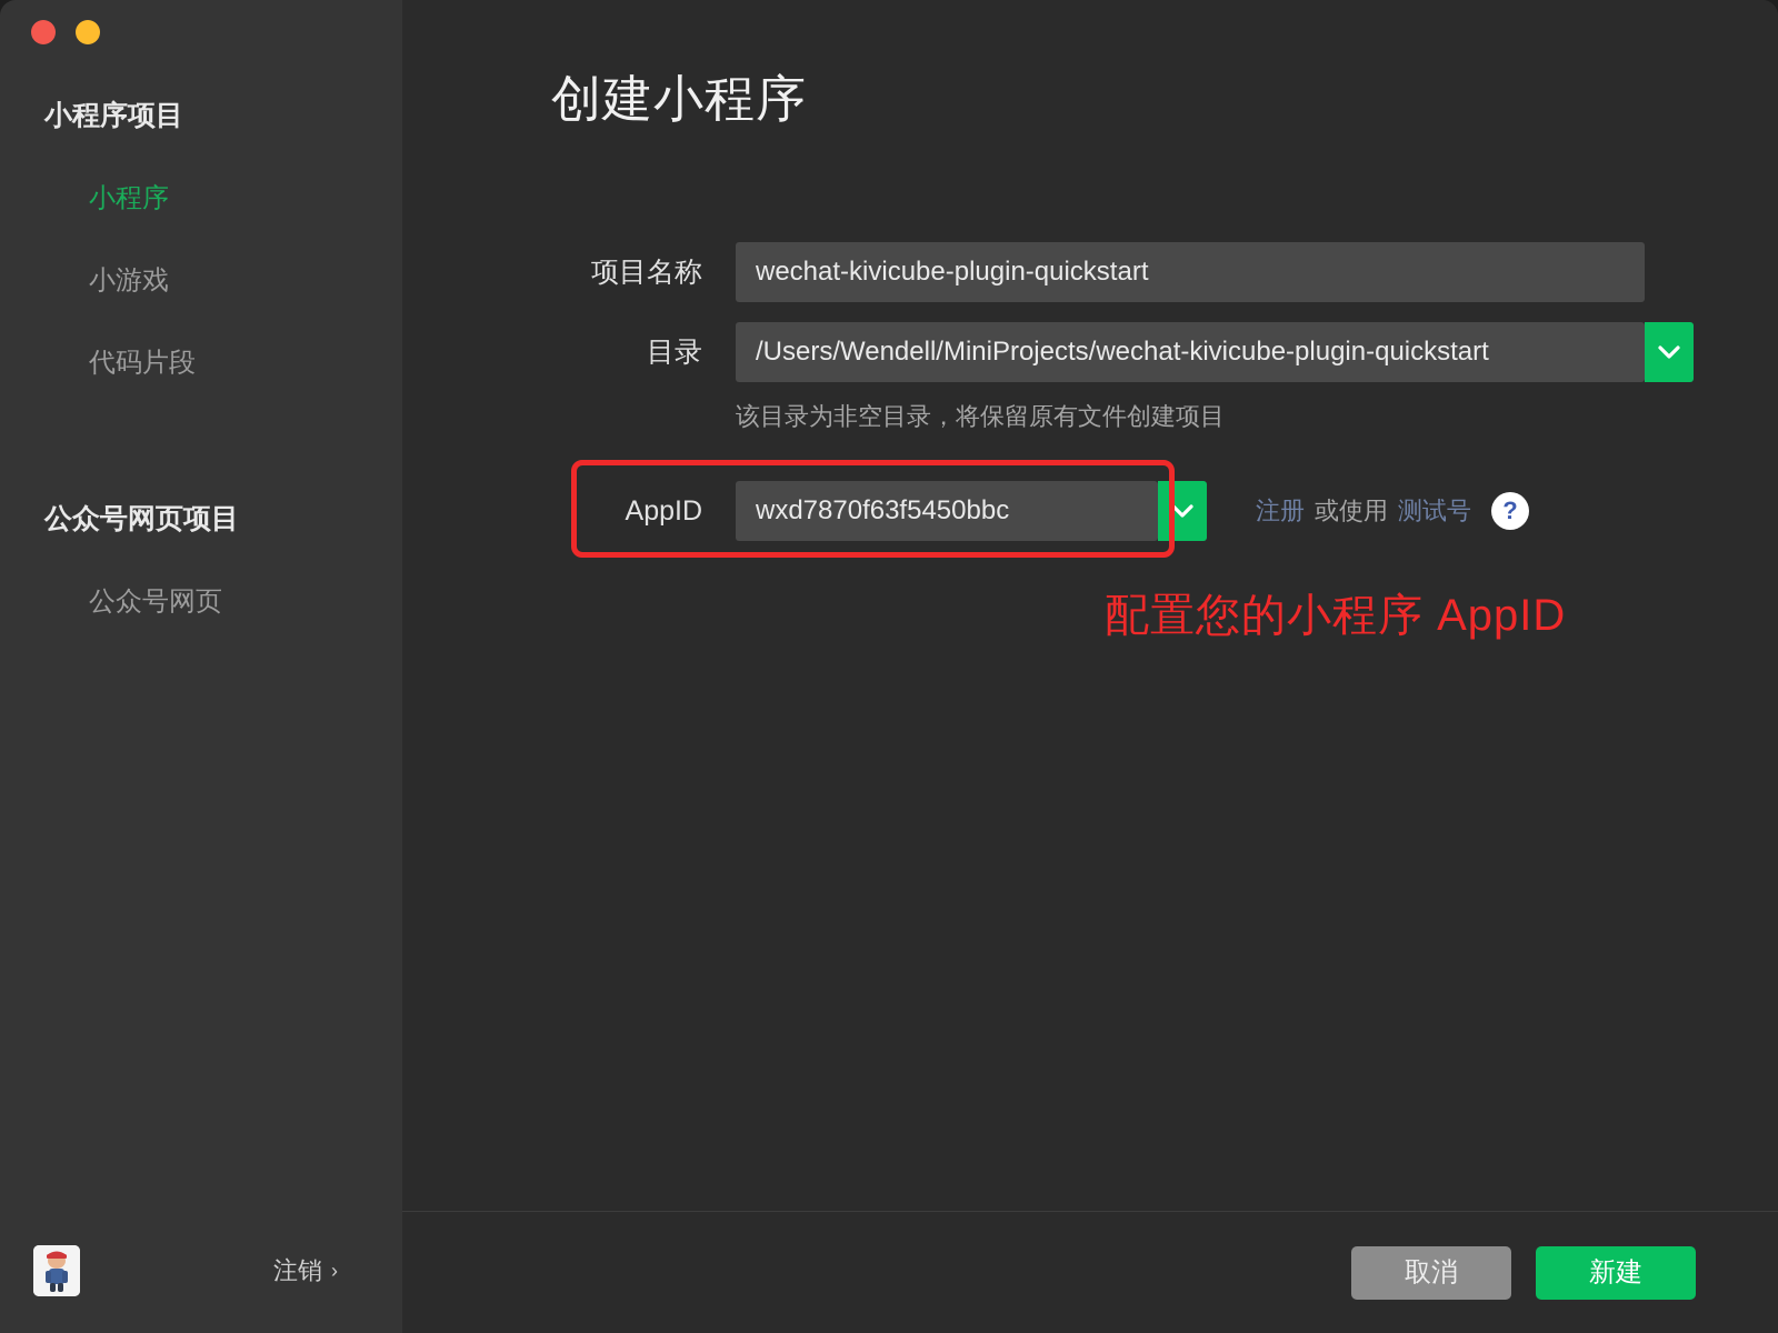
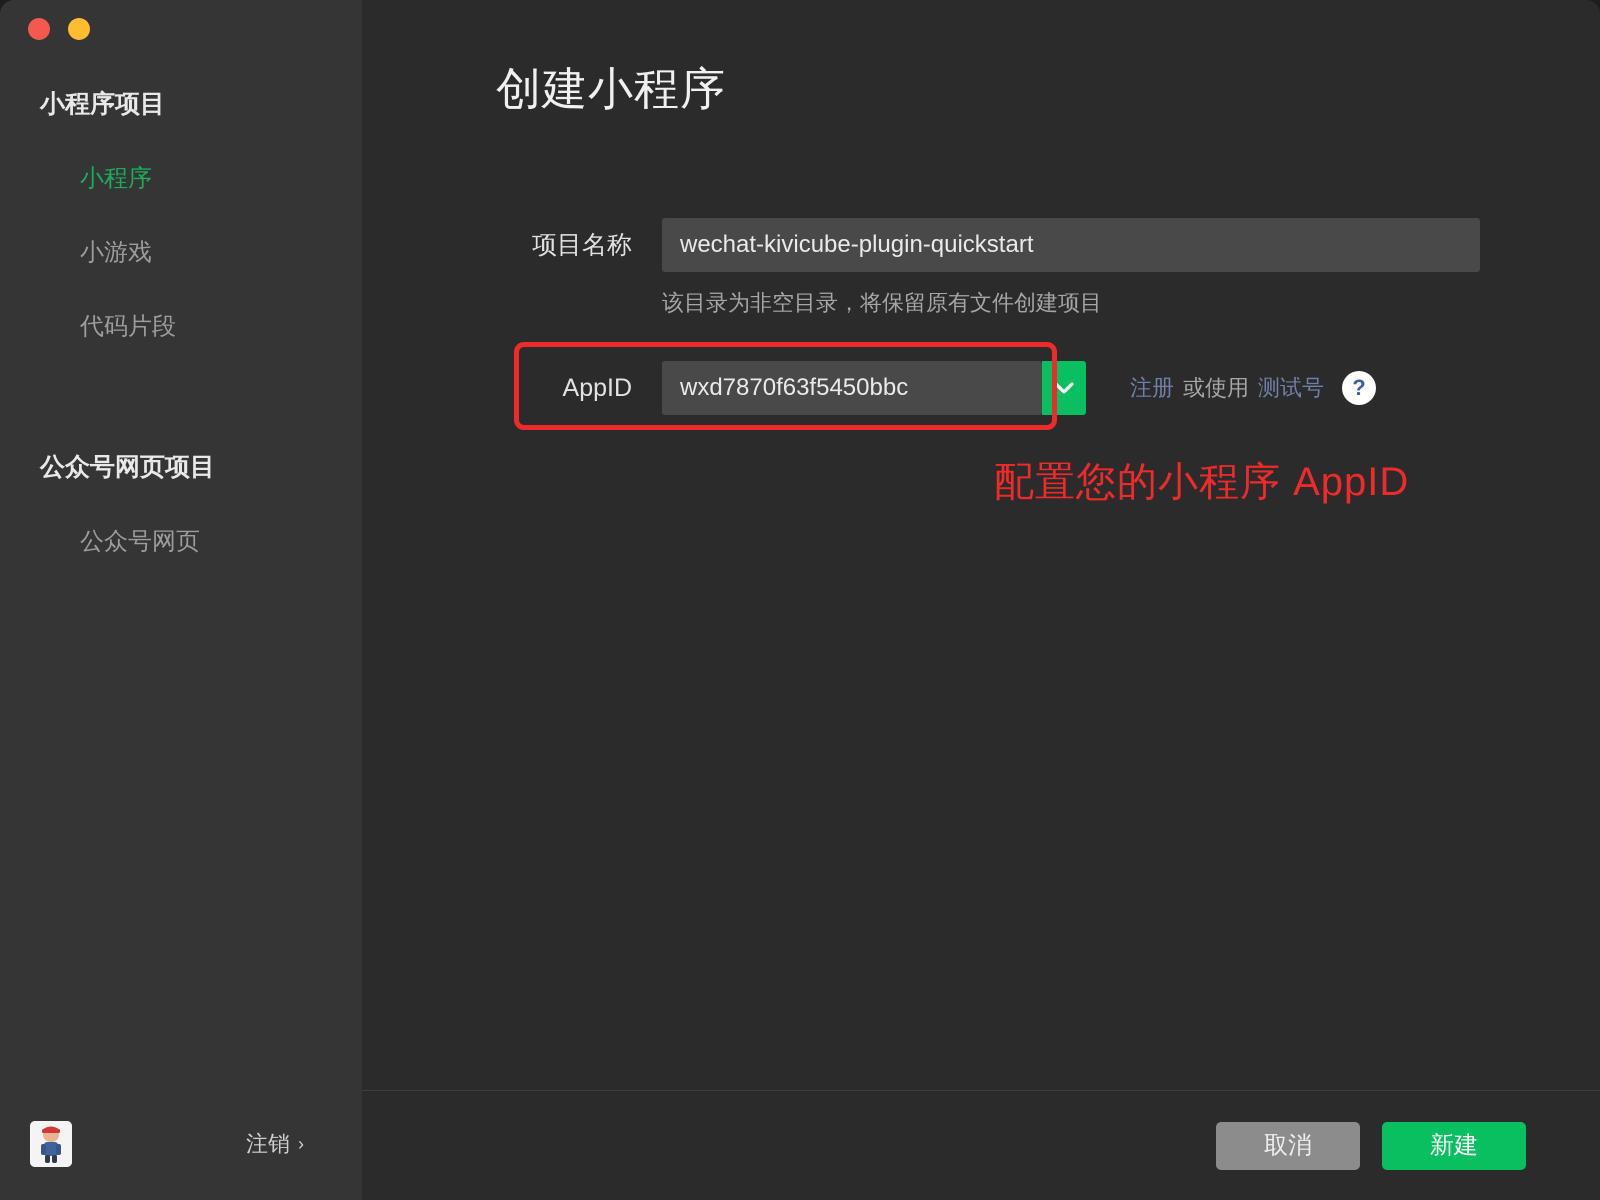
  小程序项目
  小程序
  小游戏
  代码片段
  公众号网页项目
  公众号网页
  注销
  ›
  创建小程序
  项目名称
  wechat-kivicube-plugin-quickstart
- 目录
- /Users/Wendell/MiniProjects/wechat-kivicube-plugin-quickstart
  该目录为非空目录，将保留原有文件创建项目
  AppID
  wxd7870f63f5450bbc
  注册
  或使用
  测试号
  ?
  配置您的小程序 AppID
  取消
  新建
